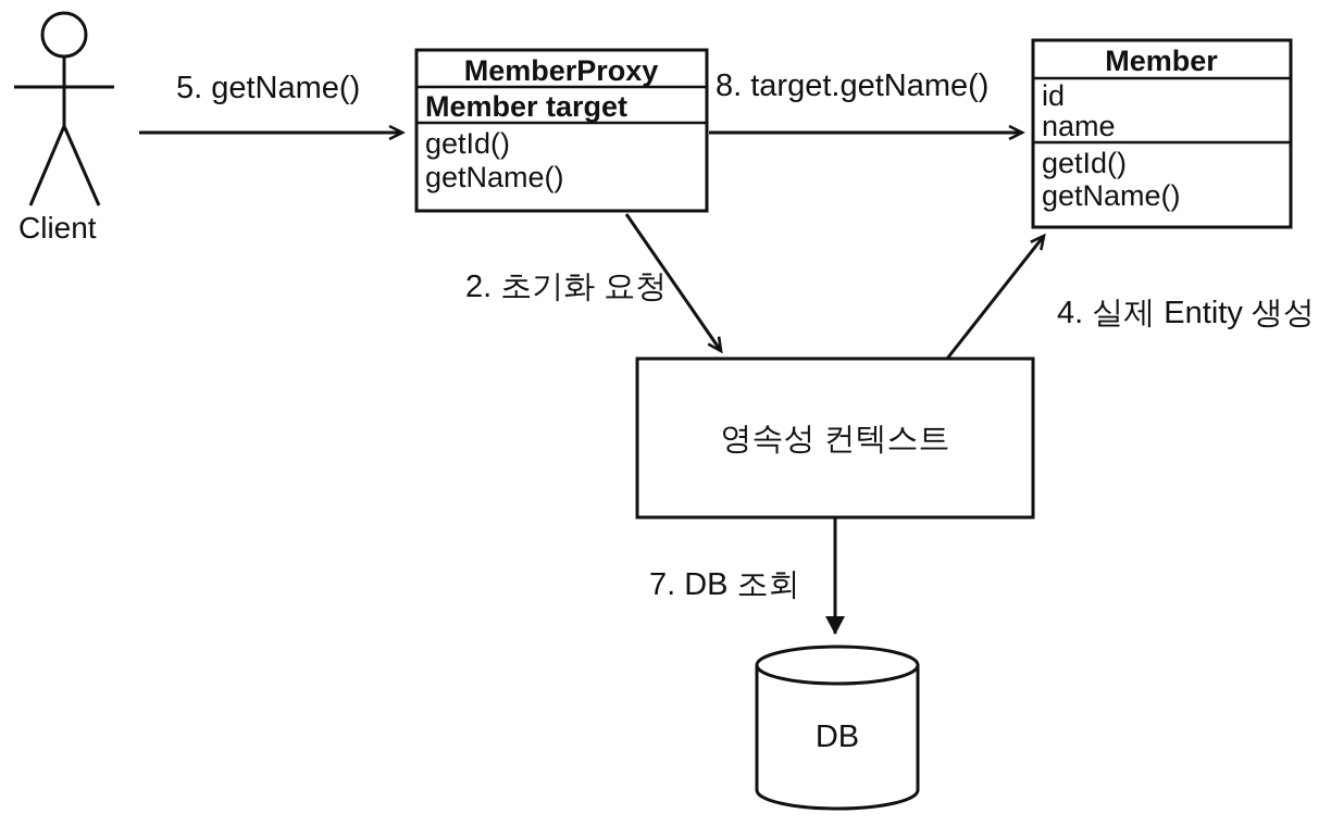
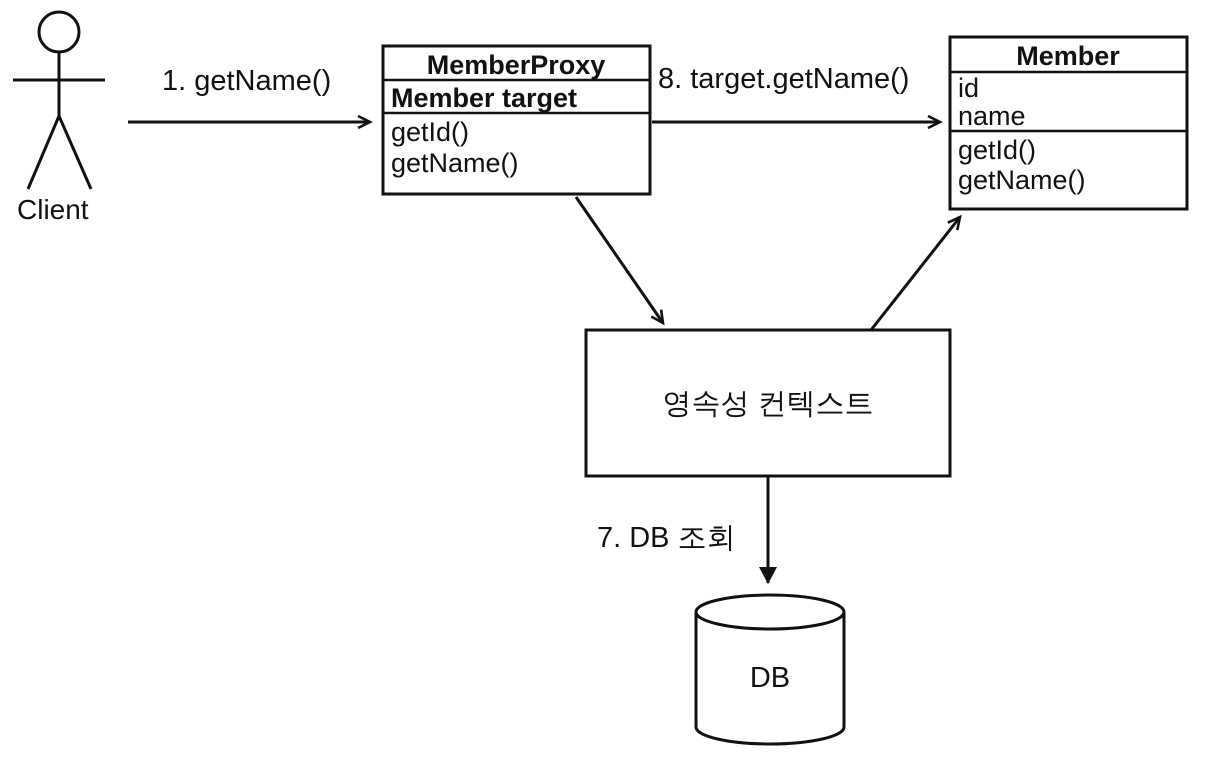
  Client
- 5. getName()
+ 1. getName()
  MemberProxy
  Member target
  getId()
  getName()
  8. target.getName()
  Member
  id
  name
  getId()
  getName()
- 2. 초기화 요청
- 4. 실제 Entity 생성
  영속성 컨텍스트
  7. DB 조회
  DB
